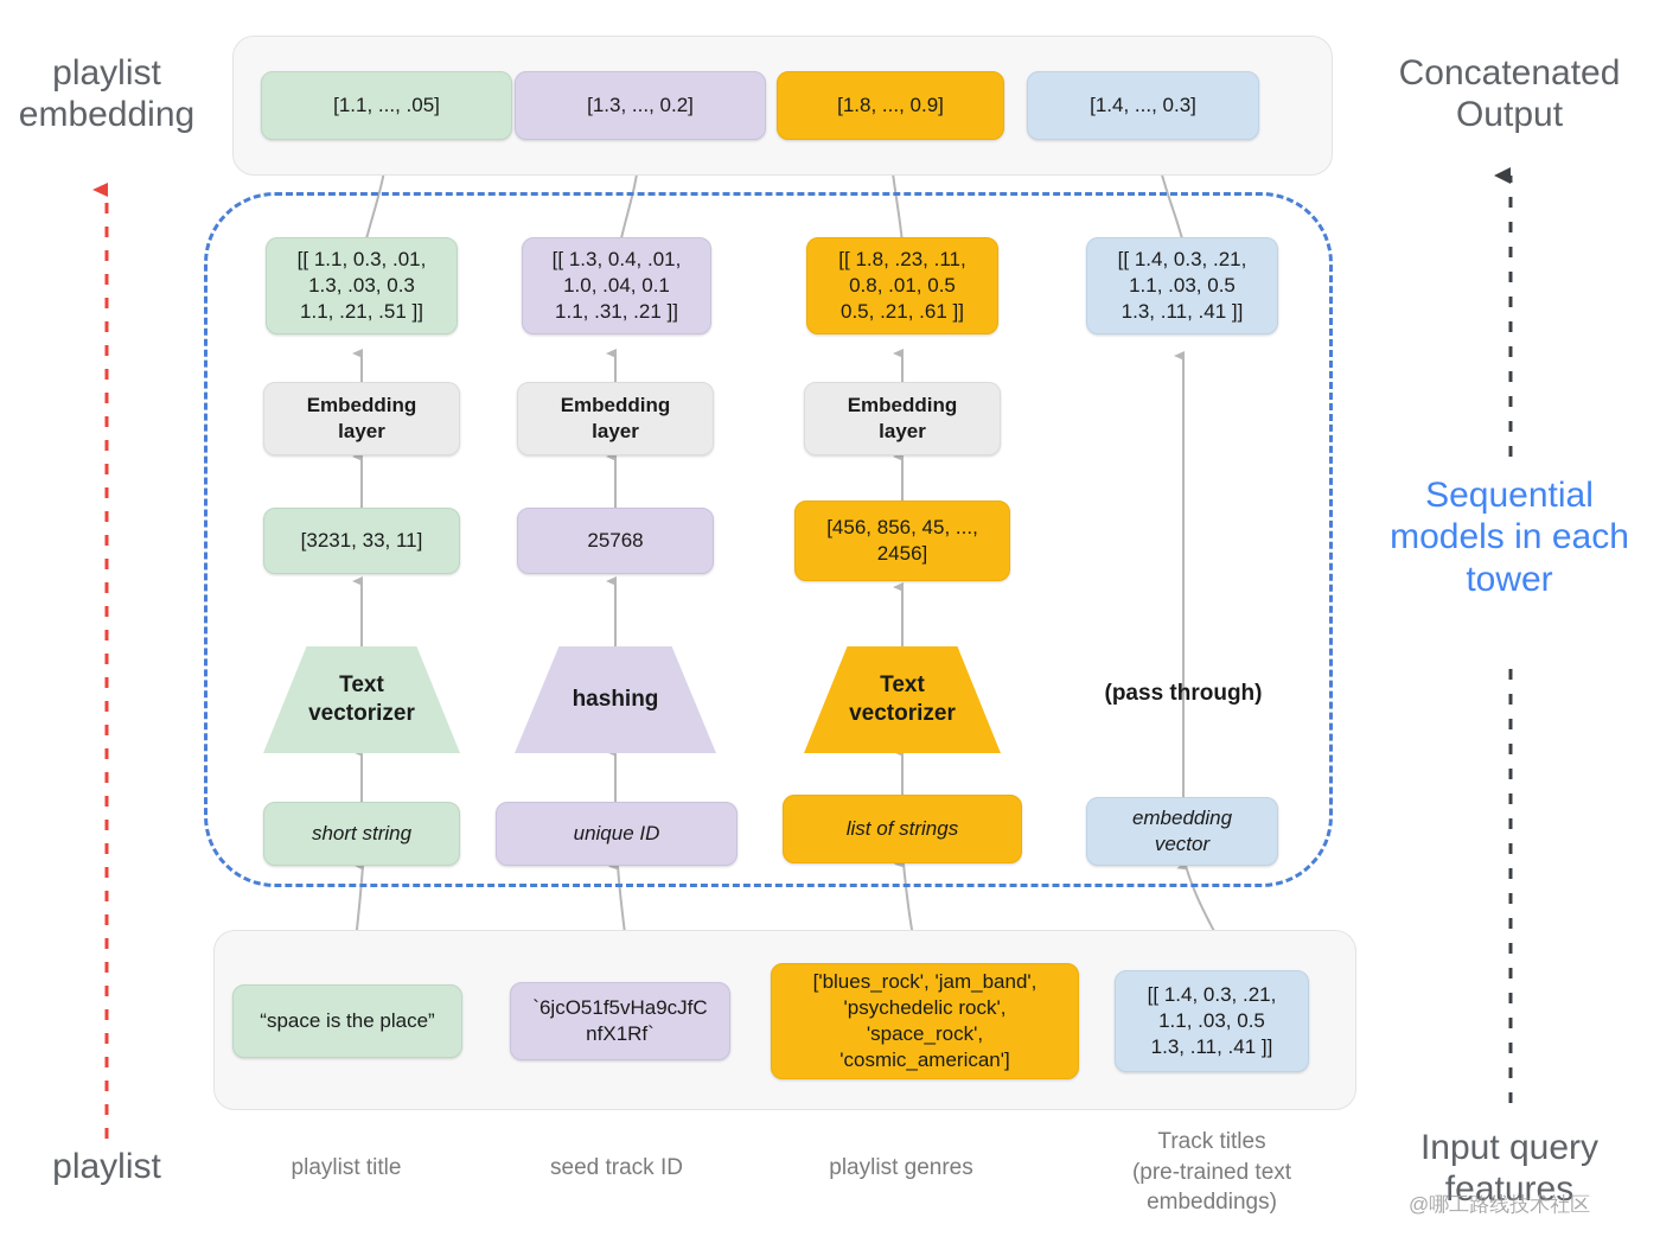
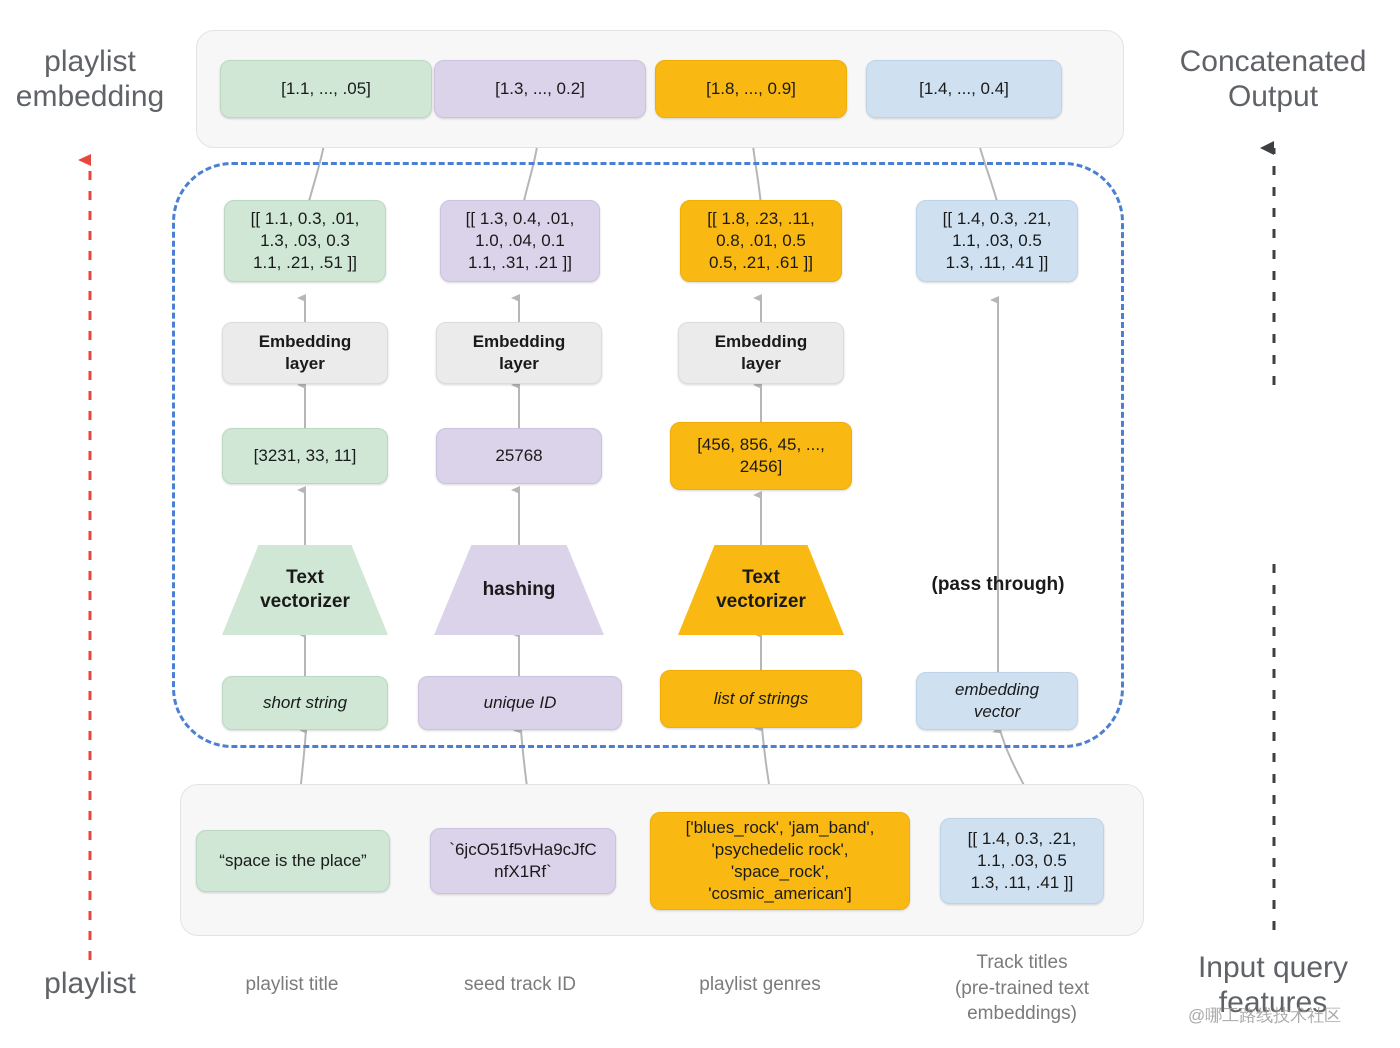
  [1.1, ..., .05]
  [1.3, ..., 0.2]
  [1.8, ..., 0.9]
- [1.4, ..., 0.3]
+ [1.4, ..., 0.4]
  [[ 1.1, 0.3, .01,
  1.3, .03, 0.3
  1.1, .21, .51 ]]
  [[ 1.3, 0.4, .01,
  1.0, .04, 0.1
  1.1, .31, .21 ]]
  [[ 1.8, .23, .11,
  0.8, .01, 0.5
  0.5, .21, .61 ]]
  [[ 1.4, 0.3, .21,
  1.1, .03, 0.5
  1.3, .11, .41 ]]
  Embedding
  layer
  Embedding
  layer
  Embedding
  layer
  [3231, 33, 11]
  25768
  [456, 856, 45, ...,
  2456]
  Text
  vectorizer
  hashing
  Text
  vectorizer
  (pass through)
  short string
  unique ID
  list of strings
  embedding
  vector
  “space is the place”
  `6jcO51f5vHa9cJfC
  nfX1Rf`
  ['blues_rock', 'jam_band',
  'psychedelic rock',
  'space_rock',
  'cosmic_american']
  [[ 1.4, 0.3, .21,
  1.1, .03, 0.5
  1.3, .11, .41 ]]
  playlist title
  seed track ID
  playlist genres
  Track titles
  (pre-trained text
  embeddings)
  playlist
  embedding
  playlist
  Concatenated
  Output
- Sequential
- models in each
- tower
  Input query
  features
  @哪工路线技术社区
